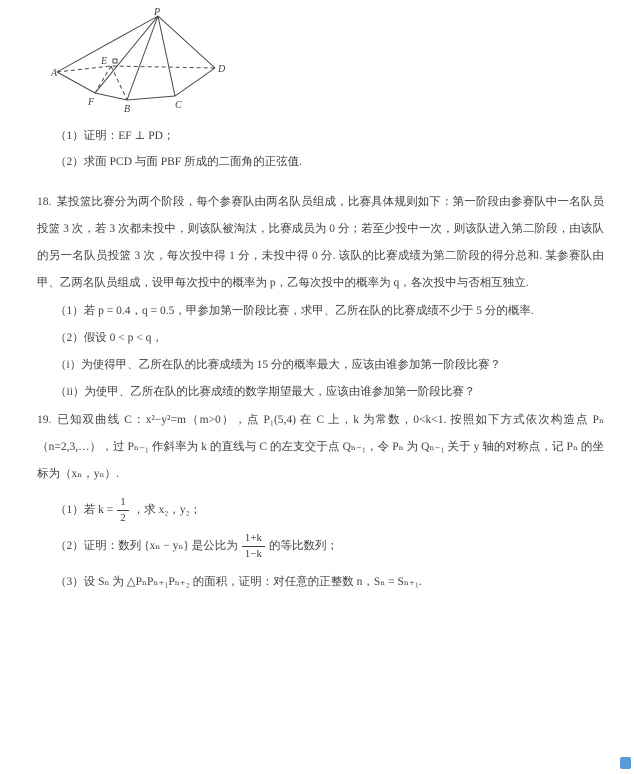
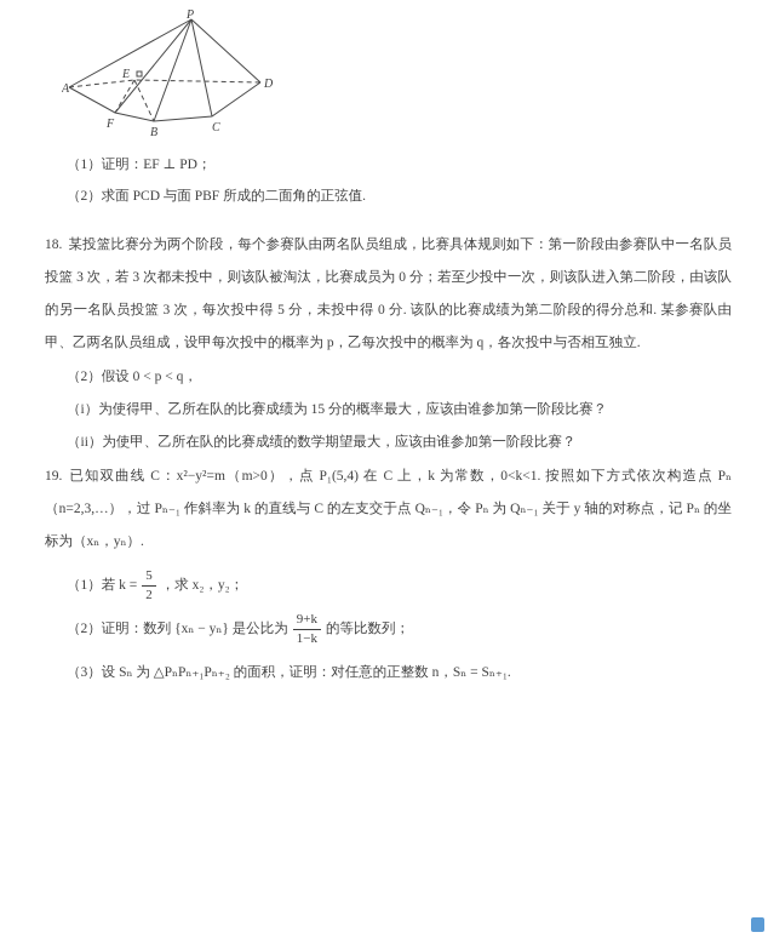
  P
  A
  E
  D
  F
  B
  C
  （1）证明：EF ⊥ PD；
  （2）求面 PCD 与面 PBF 所成的二面角的正弦值.
- 18. 某投篮比赛分为两个阶段，每个参赛队由两名队员组成，比赛具体规则如下：第一阶段由参赛队中一名队员投篮 3 次，若 3 次都未投中，则该队被淘汰，比赛成员为 0 分；若至少投中一次，则该队进入第二阶段，由该队的另一名队员投篮 3 次，每次投中得 1 分，未投中得 0 分. 该队的比赛成绩为第二阶段的得分总和. 某参赛队由甲、乙两名队员组成，设甲每次投中的概率为 p，乙每次投中的概率为 q，各次投中与否相互独立.
+ 18. 某投篮比赛分为两个阶段，每个参赛队由两名队员组成，比赛具体规则如下：第一阶段由参赛队中一名队员投篮 3 次，若 3 次都未投中，则该队被淘汰，比赛成员为 0 分；若至少投中一次，则该队进入第二阶段，由该队的另一名队员投篮 3 次，每次投中得 5 分，未投中得 0 分. 该队的比赛成绩为第二阶段的得分总和. 某参赛队由甲、乙两名队员组成，设甲每次投中的概率为 p，乙每次投中的概率为 q，各次投中与否相互独立.
- （1）若 p = 0.4，q = 0.5，甲参加第一阶段比赛，求甲、乙所在队的比赛成绩不少于 5 分的概率.
  （2）假设 0 < p < q，
  （i）为使得甲、乙所在队的比赛成绩为 15 分的概率最大，应该由谁参加第一阶段比赛？
  （ii）为使甲、乙所在队的比赛成绩的数学期望最大，应该由谁参加第一阶段比赛？
  19. 已知双曲线 C：x²−y²=m（m>0），点 P₁(5,4) 在 C 上，k 为常数，0<k<1. 按照如下方式依次构造点 Pₙ（n=2,3,…），过 Pₙ₋₁ 作斜率为 k 的直线与 C 的左支交于点 Qₙ₋₁，令 Pₙ 为 Qₙ₋₁ 关于 y 轴的对称点，记 Pₙ 的坐标为（xₙ，yₙ）.
  （1）若 k =
- 1
+ 5
  2
  ，求 x₂，y₂；
  （2）证明：数列 {xₙ − yₙ} 是公比为
- 1+k
+ 9+k
  1−k
  的等比数列；
  （3）设 Sₙ 为 △PₙPₙ₊₁Pₙ₊₂ 的面积，证明：对任意的正整数 n，Sₙ = Sₙ₊₁.
